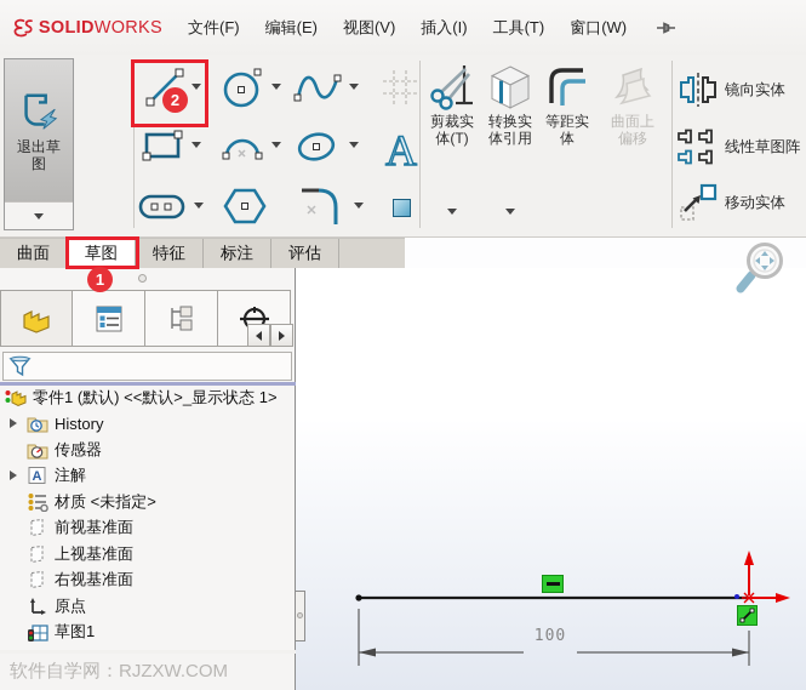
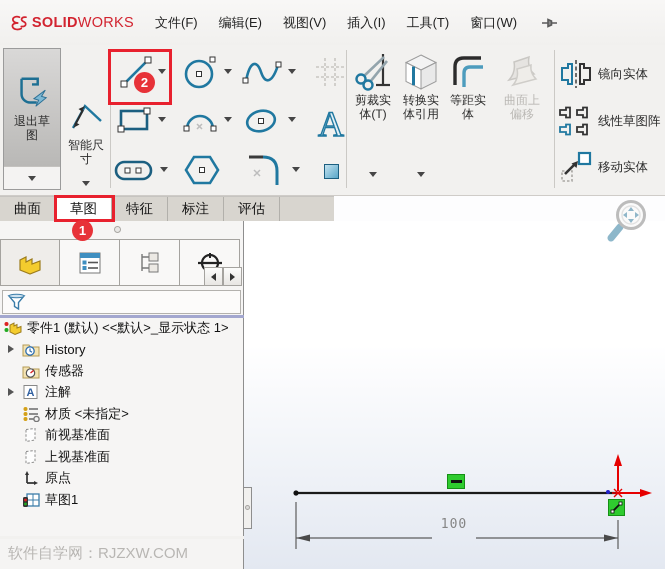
  SOLIDWORKS
  文件(F)
  编辑(E)
  视图(V)
  插入(I)
  工具(T)
  窗口(W)
  退出草图
+ 智能尺寸
  A
  剪裁实体(T)
  转换实体引用
  等距实体
  曲面上偏移
  镜向实体
  线性草图阵
  移动实体
  2
  曲面
  草图
  特征
  标注
  评估
  1
  零件1 (默认) <<默认>_显示状态 1>
  History
  传感器
  A
  注解
  材质 <未指定>
  前视基准面
  上视基准面
- 右视基准面
  原点
  草图1
  软件自学网：RJZXW.COM
  100
